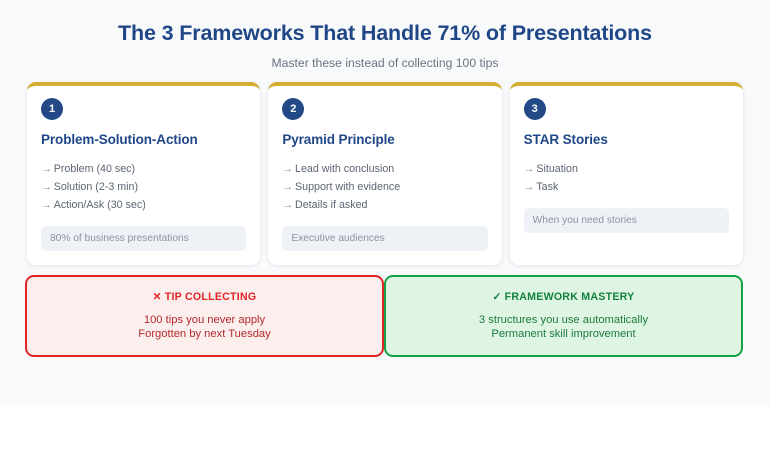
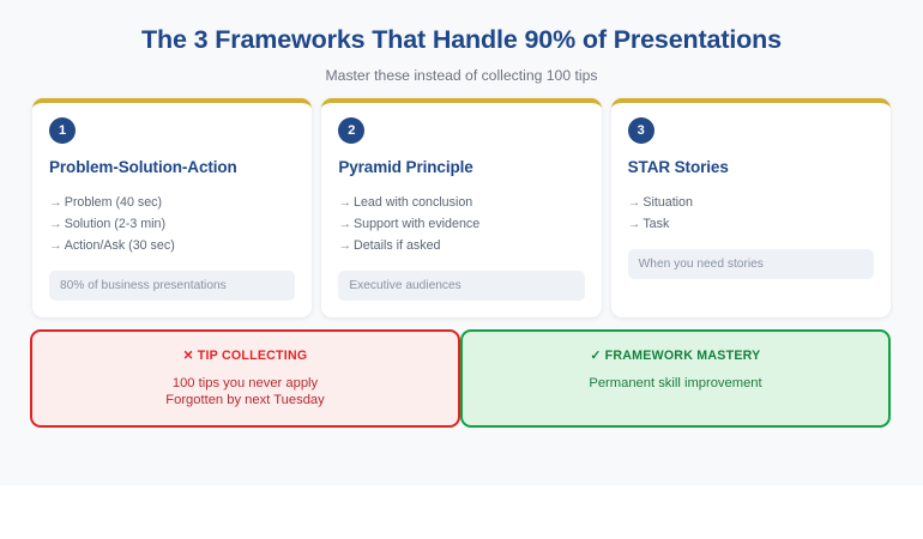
- The 3 Frameworks That Handle 71% of Presentations
+ The 3 Frameworks That Handle 90% of Presentations
  Master these instead of collecting 100 tips
  1
  Problem-Solution-Action
  → Problem (40 sec)
  → Solution (2-3 min)
  → Action/Ask (30 sec)
  80% of business presentations
  2
  Pyramid Principle
  → Lead with conclusion
  → Support with evidence
  → Details if asked
  Executive audiences
  3
  STAR Stories
  → Situation
  → Task
  When you need stories
  ✕ TIP COLLECTING
  100 tips you never apply
  Forgotten by next Tuesday
  ✓ FRAMEWORK MASTERY
- 3 structures you use automatically
  Permanent skill improvement
